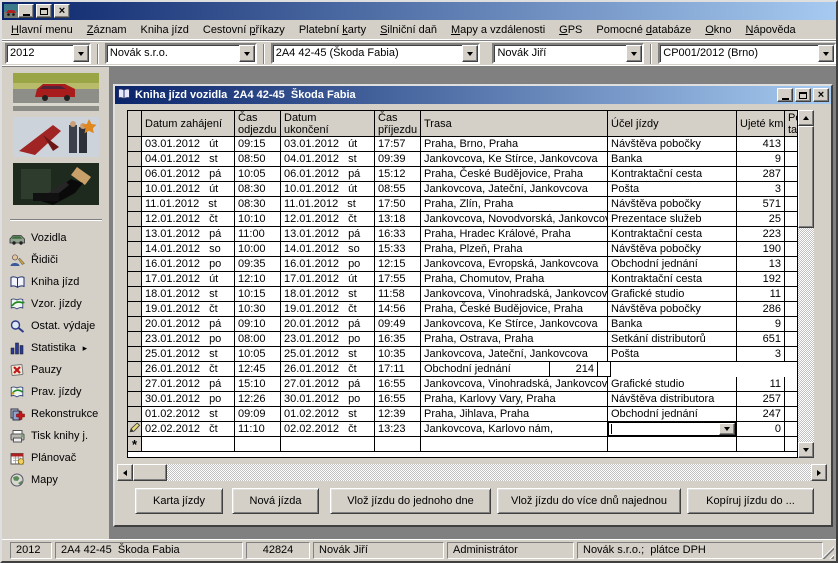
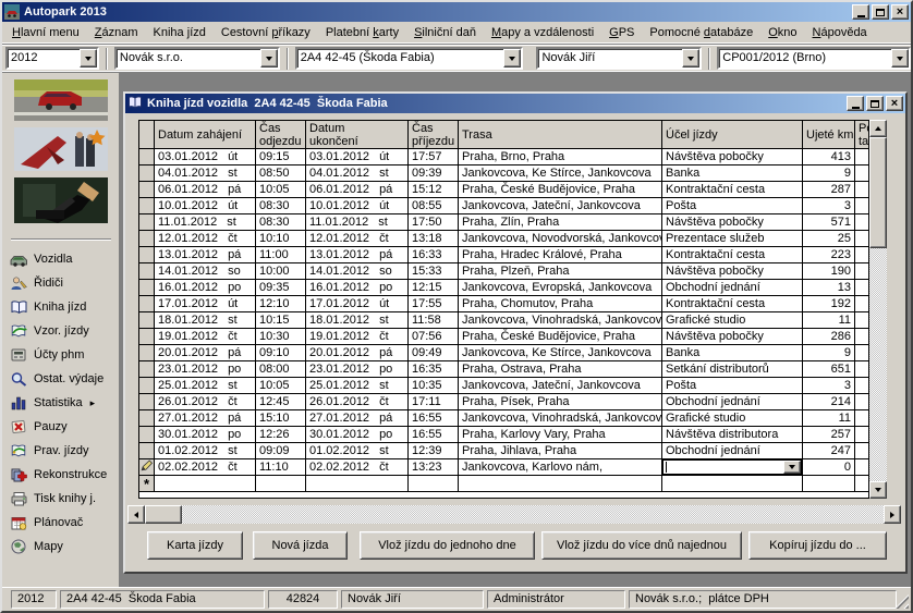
+ Autopark 2013
  ×
  Hlavní menu
  Záznam
  Kniha jízd
  Cestovní příkazy
  Platební karty
  Silniční daň
  Mapy a vzdálenosti
  GPS
  Pomocné databáze
  Okno
  Nápověda
  2012
  Novák s.r.o.
  2A4 42-45 (Škoda Fabia)
  Novák Jiří
  CP001/2012 (Brno)
  Vozidla
  Řidiči
  Kniha jízd
  Vzor. jízdy
+ Účty phm
  Ostat. výdaje
  Statistika
  ▸
  Pauzy
  Prav. jízdy
  Rekonstrukce
  Tisk knihy j.
  Plánovač
  Mapy
  Kniha jízd vozidla 2A4 42-45 Škoda Fabia
  ×
  Datum zahájení
  Čas
  odjezdu
  Datum
  ukončení
  Čas
  příjezdu
  Trasa
  Účel jízdy
  Ujeté km
  03.01.2012 út
  09:15
  03.01.2012 út
  17:57
  Praha, Brno, Praha
  Návštěva pobočky
  413
  04.01.2012 st
  08:50
  04.01.2012 st
  09:39
  Jankovcova, Ke Stírce, Jankovcova
  Banka
  9
  06.01.2012 pá
  10:05
  06.01.2012 pá
  15:12
  Praha, České Budějovice, Praha
  Kontraktační cesta
  287
  10.01.2012 út
  08:30
  10.01.2012 út
  08:55
  Jankovcova, Jateční, Jankovcova
  Pošta
  3
  11.01.2012 st
  08:30
  11.01.2012 st
  17:50
  Praha, Zlín, Praha
  Návštěva pobočky
  571
  12.01.2012 čt
  10:10
  12.01.2012 čt
  13:18
  Jankovcova, Novodvorská, Jankovco
  Prezentace služeb
  25
  13.01.2012 pá
  11:00
  13.01.2012 pá
  16:33
  Praha, Hradec Králové, Praha
  Kontraktační cesta
  223
  14.01.2012 so
  10:00
  14.01.2012 so
  15:33
  Praha, Plzeň, Praha
  Návštěva pobočky
  190
  16.01.2012 po
  09:35
  16.01.2012 po
  12:15
  Jankovcova, Evropská, Jankovcova
  Obchodní jednání
  13
  17.01.2012 út
  12:10
  17.01.2012 út
  17:55
  Praha, Chomutov, Praha
  Kontraktační cesta
  192
  18.01.2012 st
  10:15
  18.01.2012 st
  11:58
  Jankovcova, Vinohradská, Jankovcov
  Grafické studio
  11
  19.01.2012 čt
  10:30
  19.01.2012 čt
- 14:56
+ 07:56
  Praha, České Budějovice, Praha
  Návštěva pobočky
  286
  20.01.2012 pá
  09:10
  20.01.2012 pá
  09:49
  Jankovcova, Ke Stírce, Jankovcova
  Banka
  9
  23.01.2012 po
  08:00
  23.01.2012 po
  16:35
  Praha, Ostrava, Praha
  Setkání distributorů
  651
  25.01.2012 st
  10:05
  25.01.2012 st
  10:35
  Jankovcova, Jateční, Jankovcova
  Pošta
  3
  26.01.2012 čt
  12:45
  26.01.2012 čt
  17:11
+ Praha, Písek, Praha
  Obchodní jednání
  214
  27.01.2012 pá
  15:10
  27.01.2012 pá
  16:55
  Jankovcova, Vinohradská, Jankovcov
  Grafické studio
  11
  30.01.2012 po
  12:26
  30.01.2012 po
  16:55
  Praha, Karlovy Vary, Praha
  Návštěva distributora
  257
  01.02.2012 st
  09:09
  01.02.2012 st
  12:39
  Praha, Jihlava, Praha
  Obchodní jednání
  247
  02.02.2012 čt
  11:10
  02.02.2012 čt
  13:23
  Jankovcova, Karlovo nám,
  0
  *
  Karta jízdy
  Nová jízda
  Vlož jízdu do jednoho dne
  Vlož jízdu do více dnů najednou
  Kopíruj jízdu do ...
  2012
  2A4 42-45 Škoda Fabia
  42824
  Novák Jiří
  Administrátor
  Novák s.r.o.; plátce DPH
